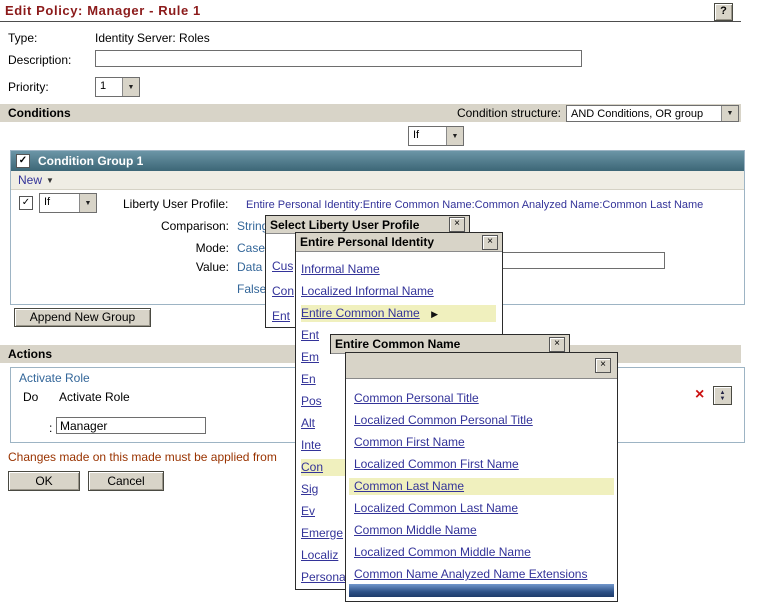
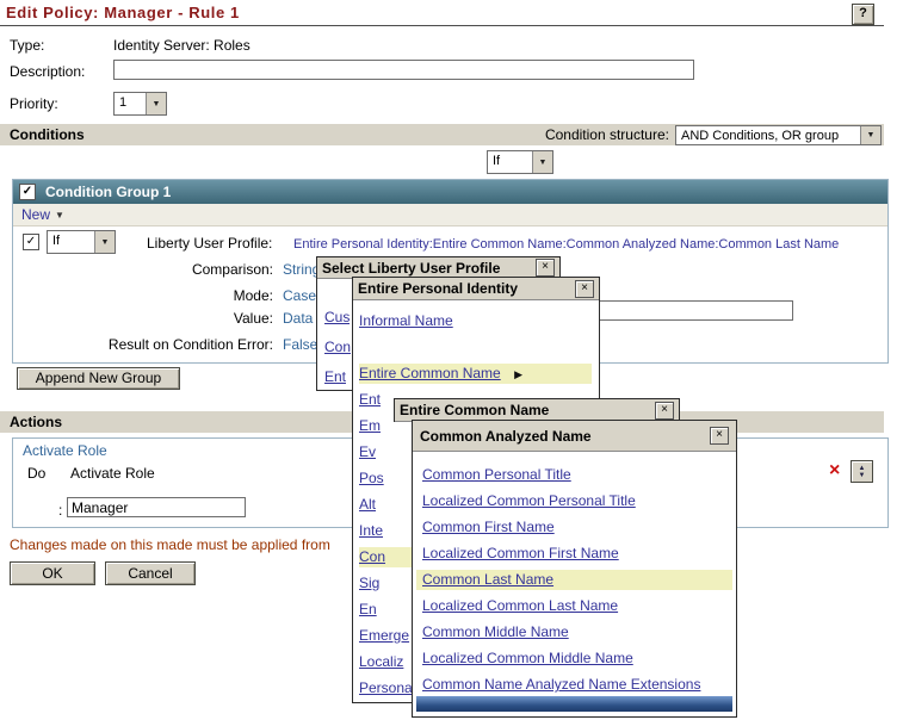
  Edit Policy: Manager - Rule 1
  ?
  Type:
  Identity Server: Roles
  Description:
  Priority:
  1
  Conditions
  Condition structure:
  AND Conditions, OR group
  If
  ✓
  Condition Group 1
  New
  ▼
  ✓
  If
  Liberty User Profile:
  Entire Personal Identity:Entire Common Name:Common Analyzed Name:Common Last Name
  Comparison:
  Strin
  Mode:
  Case
  Value:
  Data
+ Result on Condition Error:
  False
  Append New Group
  Actions
  Activate Role
  Do
  Activate Role
  ×
  :
  Manager
  Changes made on this made must be applied from
  OK
  Cancel
  Select Liberty User Profile
  ×
  Cus
  Con
  Ent
  Entire Personal Identity
  ×
  Informal Name
- Localized Informal Name
  Entire Common Name ▶
  Ent
  Em
- En
+ Ev
  Pos
  Alt
  Inte
  Con
  Sig
- Ev
+ En
  Emerge
  Localiz
  Persona
  Entire Common Name
  ×
+ Common Analyzed Name
  ×
  Common Personal Title
  Localized Common Personal Title
  Common First Name
  Localized Common First Name
  Common Last Name
  Localized Common Last Name
  Common Middle Name
  Localized Common Middle Name
  Common Name Analyzed Name Extensions
